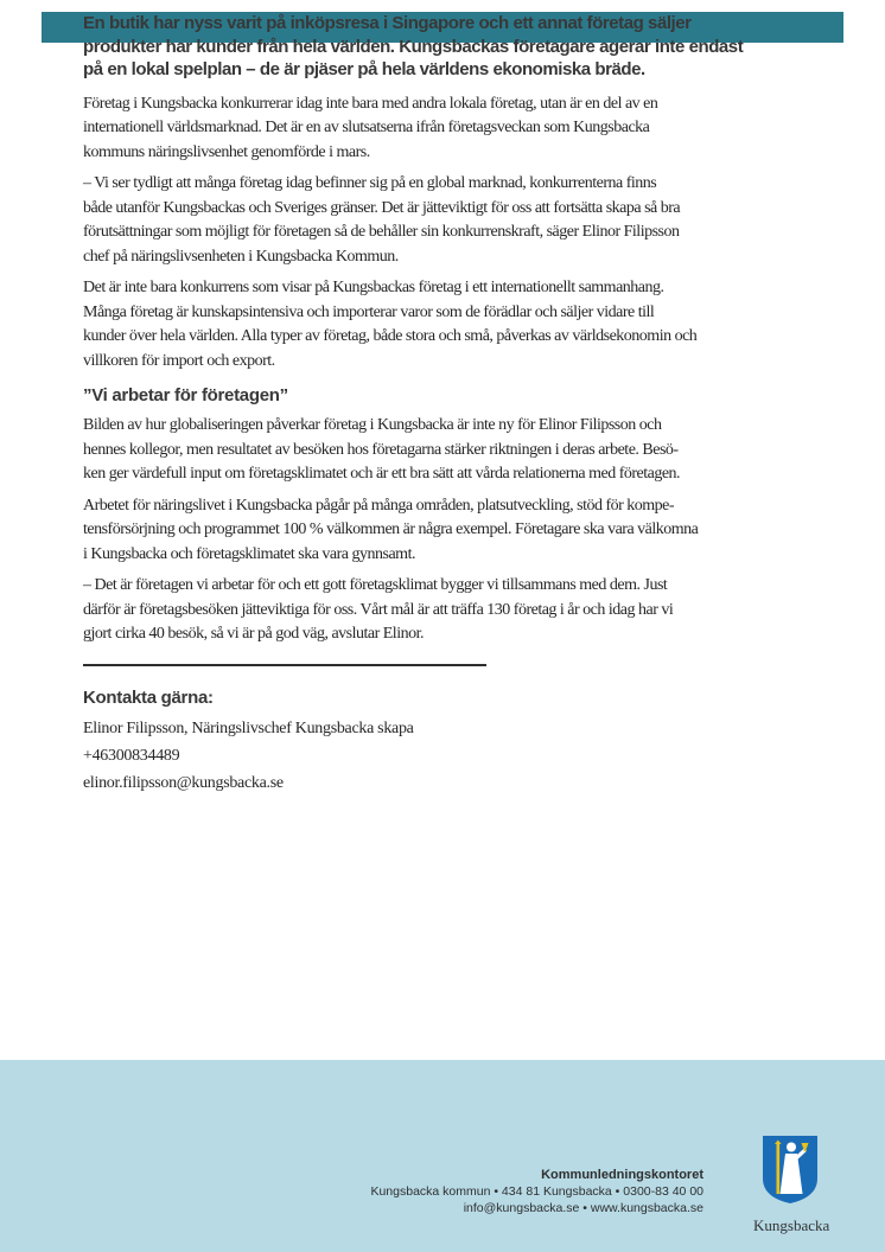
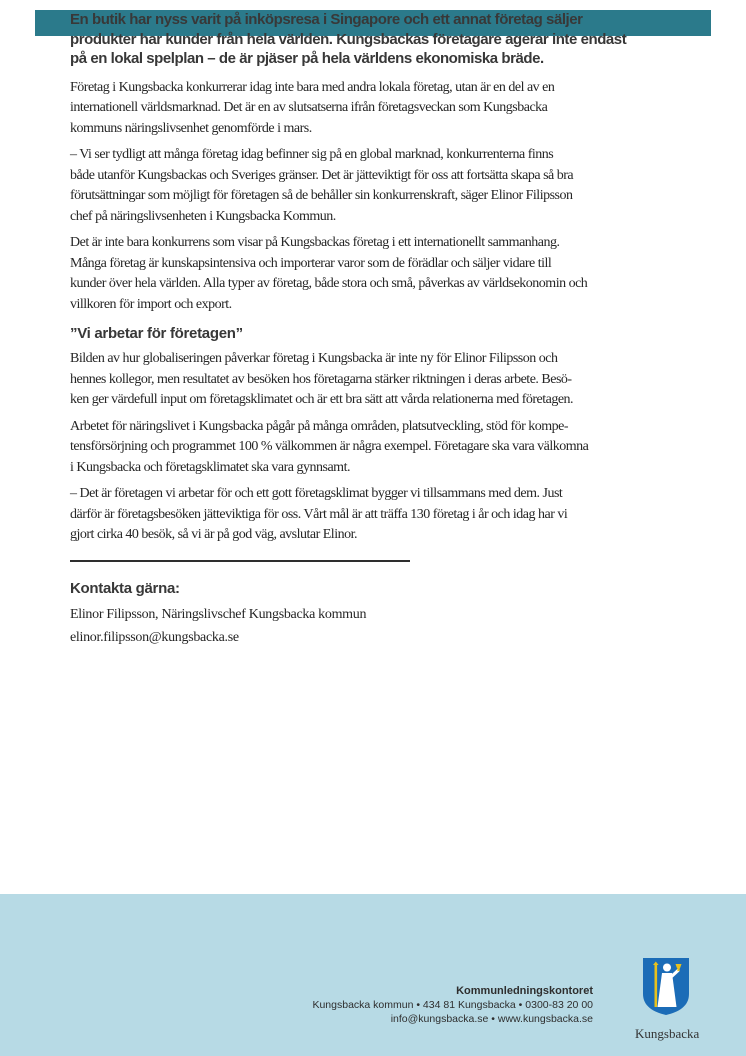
  En butik har nyss varit på inköpsresa i Singapore och ett annat företag säljer
  produkter har kunder från hela världen. Kungsbackas företagare agerar inte endast
  på en lokal spelplan – de är pjäser på hela världens ekonomiska bräde.
  Företag i Kungsbacka konkurrerar idag inte bara med andra lokala företag, utan är en del av en
  internationell världsmarknad. Det är en av slutsatserna ifrån företagsveckan som Kungsbacka
  kommuns näringslivsenhet genomförde i mars.
  – Vi ser tydligt att många företag idag befinner sig på en global marknad, konkurrenterna finns
  både utanför Kungsbackas och Sveriges gränser. Det är jätteviktigt för oss att fortsätta skapa så bra
  förutsättningar som möjligt för företagen så de behåller sin konkurrenskraft, säger Elinor Filipsson
  chef på näringslivsenheten i Kungsbacka Kommun.
  Det är inte bara konkurrens som visar på Kungsbackas företag i ett internationellt sammanhang.
  Många företag är kunskapsintensiva och importerar varor som de förädlar och säljer vidare till
  kunder över hela världen. Alla typer av företag, både stora och små, påverkas av världsekonomin och
  villkoren för import och export.
  ”Vi arbetar för företagen”
  Bilden av hur globaliseringen påverkar företag i Kungsbacka är inte ny för Elinor Filipsson och
  hennes kollegor, men resultatet av besöken hos företagarna stärker riktningen i deras arbete. Besö-
  ken ger värdefull input om företagsklimatet och är ett bra sätt att vårda relationerna med företagen.
  Arbetet för näringslivet i Kungsbacka pågår på många områden, platsutveckling, stöd för kompe-
  tensförsörjning och programmet 100 % välkommen är några exempel. Företagare ska vara välkomna
  i Kungsbacka och företagsklimatet ska vara gynnsamt.
  – Det är företagen vi arbetar för och ett gott företagsklimat bygger vi tillsammans med dem. Just
  därför är företagsbesöken jätteviktiga för oss. Vårt mål är att träffa 130 företag i år och idag har vi
  gjort cirka 40 besök, så vi är på god väg, avslutar Elinor.
  Kontakta gärna:
- Elinor Filipsson, Näringslivschef Kungsbacka skapa
+ Elinor Filipsson, Näringslivschef Kungsbacka kommun
- +46300834489
  elinor.filipsson@kungsbacka.se
  Kommunledningskontoret
- Kungsbacka kommun • 434 81 Kungsbacka • 0300-83 40 00
+ Kungsbacka kommun • 434 81 Kungsbacka • 0300-83 20 00
  info@kungsbacka.se • www.kungsbacka.se
  Kungsbacka
